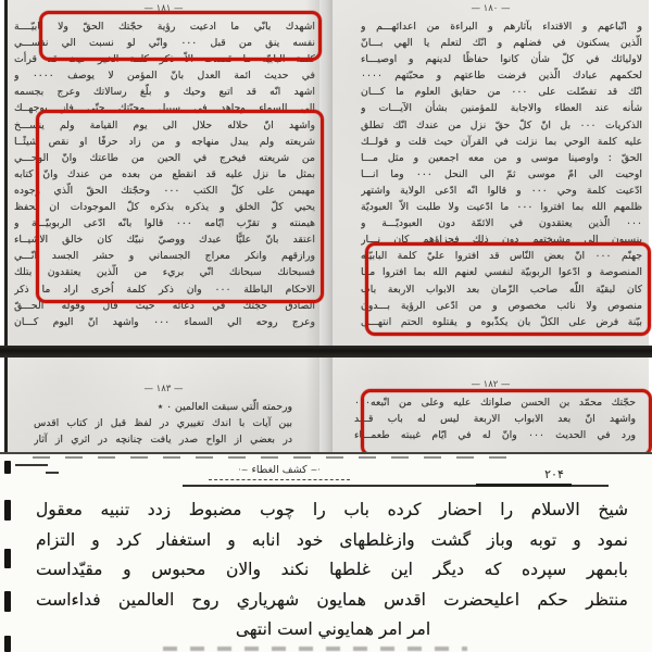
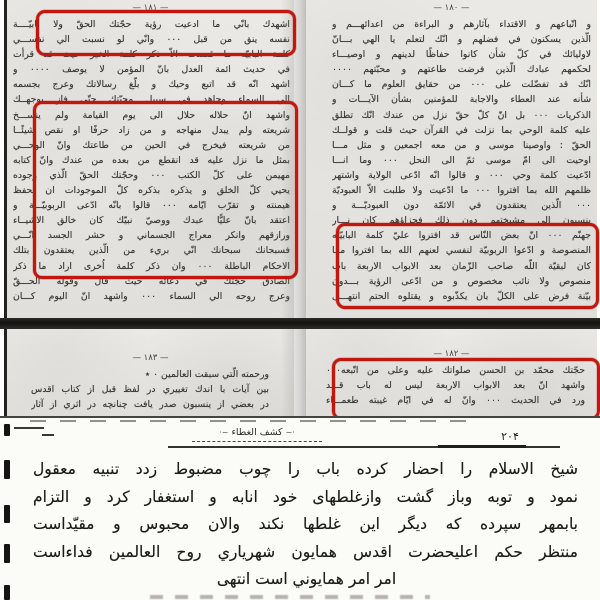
  هدك بانّي ما ادعيت رؤية حجّتك الحقّ ولا بابيّــــة
  سه ينق من قبل ٠٠٠ وانّي لو نسبت الي نفســـي
  مة البابيّه ما قصدت الاّ ذكر كلمة الخير حيث قد قرأت
  حديث ائمة العدل بانّ المؤمن لا يوصف ٠٠٠٠ و
  هد انّه قد اتبع وحيك و بلّغ رسالاتك وعرج بجسمه
  السماء وجاهد في سبيل محبّتك حتّى فاز بوجهــك
  شهد انّ حلاله حلال الى يوم القيامة ولم ينســـخ
  ريعته ولم يبدل منهاجه و من زاد حرفًا او نقص شيئًــا
  شريعته فيخرج في الحين من طاعتك وانّ الوحـــي
  ل ما نزل عليه قد انقطع من بعده من عندك وانّ كتابه
  يمن على كلّ الكتب ٠٠٠ وحجّتك الحقّ الّذي وجوده
  يي كلّ الخلق و يذكره بذكره كلّ الموجودات ان تحفظ
  منته و تقرّب ايّامه ٠٠٠ قالوا بانّه ادّعى الربوبيّـــة و
  قد بانّ عليًّا عبدك ووصيّ نبيّك كان خالق الاشيــاء
  ازقهم وانكر معراج الجسماني و حشر الجسد انّـــي
  بحانك سبحانك انّي بريء من الّذين يعتقدون بتلك
  حكام الباطلة ٠٠٠ وان ذكر كلمة اُخرى اراد ما ذكر
  ادق حجّتك في دعائه حيث قال وقوله الحـــقّ
  رج روحه الي السماء ٠٠٠ واشهد انّ اليوم كـــان
  و اتّباعهم و الاقتداء بآثارهم و البراءة من اعدائهـــم و
  الّذين يسكنون في فضلهم و انّك لتعلم يا الهي بـــانّ
  لاوليائك في كلّ شأن كانوا حفاظًا لدينهم و اوصيـــاء
  لحكمهم عبادك الّذين فرضت طاعتهم و محبّتهم ٠٠٠٠
  انّك قد تفضّلت على ٠٠٠ من حقايق العلوم ما كـــان
  شأنه عند العطاء والاجابة للمؤمنين بشأن الآيـــات و
  الذكريات ٠٠٠ بل انّ كلّ حقّ نزل من عندك انّك تطلق
  عليه كلمة الوحي بما نزلت في القرآن حيث قلت و قولــك
  الحقّ : واوصينا موسى و من معه اجمعين و مثل مـــا
  اوحيت الى امّ موسى ثمّ الى النحل ٠٠٠ وما انـــا
  ادّعيت كلمة وحي ٠٠٠ و قالوا انّه ادّعى الولاية واشتهر
  ظلمهم الله بما افتروا ٠٠٠ ما ادّعيت ولا طلبت الاّ العبوديّة
  ٠٠٠ الّذين يعتقدون في الائمّة دون العبوديّـــة و
  ينسبون الى مشيختهم دون ذلك فجزاؤهم كان نـــار
  جهنّم ٠٠٠ انّ بعض النّاس قد افتروا عليّ كلمة البابيّـه
  المنصوصة و ادّعوا الربوبيّة لنفسي لعنهم الله بما افتروا مــا
  كان لبقيّة اللّه صاحب الزّمان بعد الابواب الاربعة باب
  منصوص ولا نائب مخصوص و من ادّعى الرؤية بـــدون
  بيّنة فرض على الكلّ بان يكذّبوه و يقتلوه الحتم انتهـــى
  ورحمته الّتي سبقت العالمين ٠ ٭
  بين آيات با اندك تغييري در لفظ قبل از كتاب اقدس
- در بعضي از الواح صدر يافت چنانچه در اثري از آثار
+ در بعضي از ينسبون صدر يافت چنانچه در اثري از آثار
  حجّتك محمّد بن الحسن صلواتك عليه وعلى من اتّبعه٠٠٠
  واشهد انّ بعد الابواب الاربعة ليس له باب قـــد
  ورد في الحديث ٠٠٠ وانّ له في ايّام غيبته طعمـــاء
  ·~ كشف الغطاء ~·
  ٢٠۴
  شيخ الاسلام را احضار كرده باب را چوب مضبوط زدد تنبيه معقول
  نمود و توبه وباز گشت وازغلطهای خود انابه و استغفار كرد و التزام
  بابمهر سپرده كه ديگر اين غلطها نكند والان محبوس و مقيّداست
  منتظر حكم اعليحضرت اقدس همايون شهرياري روح العالمين فداءاست
  امر امر همايوني است انتهى
